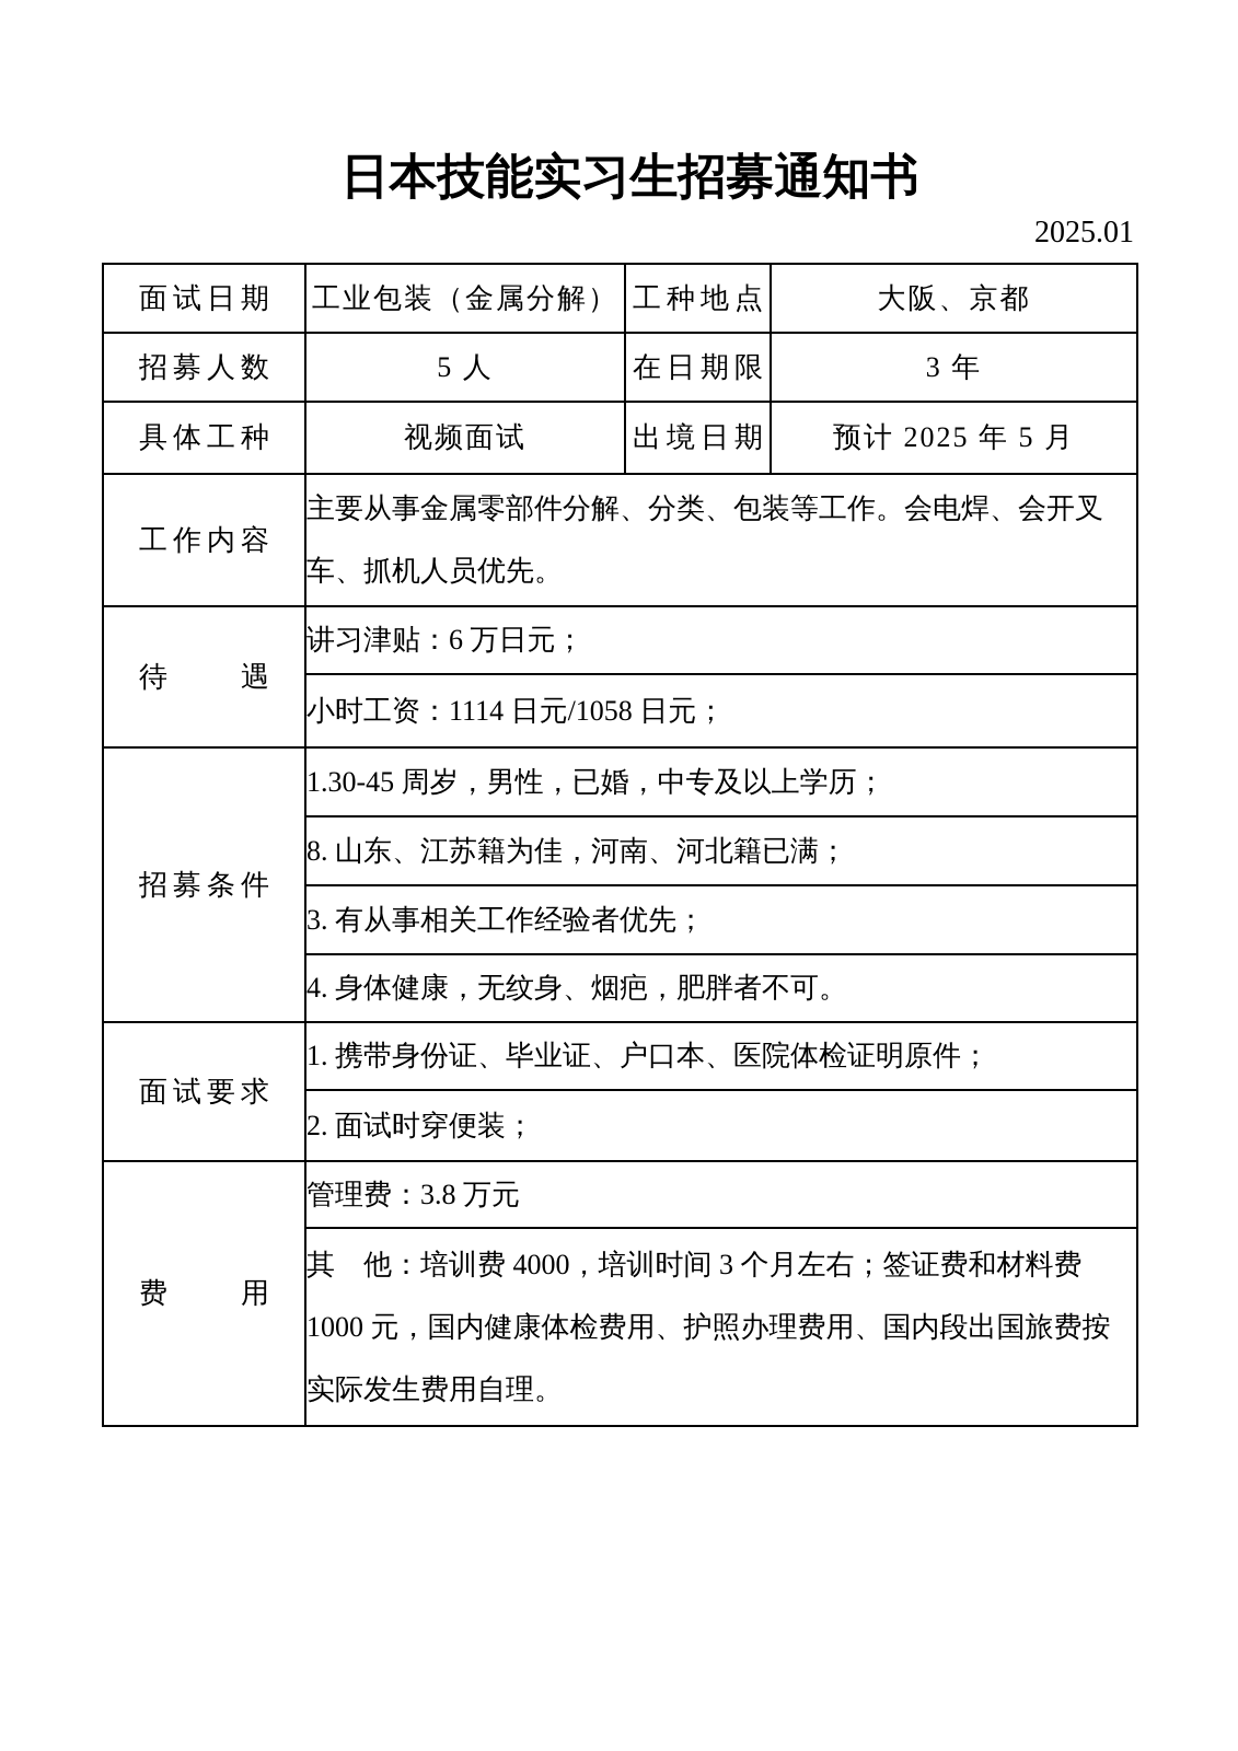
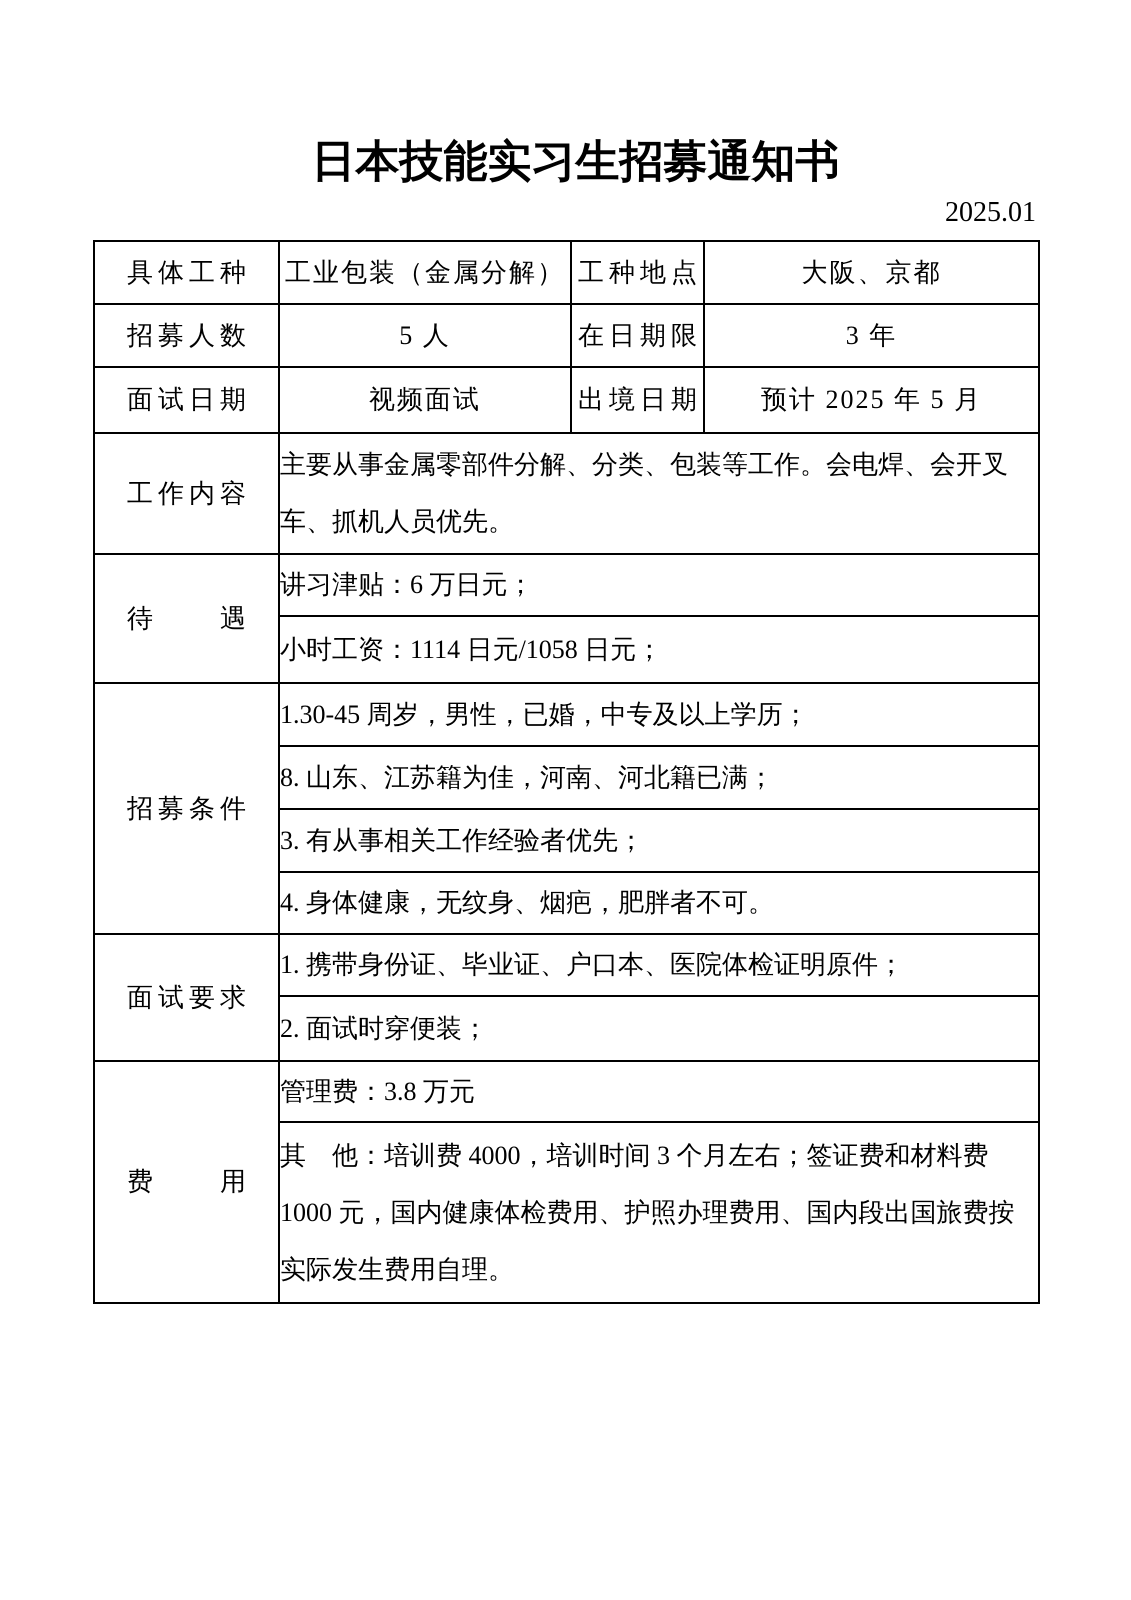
  日本技能实习生招募通知书
  2025.01
- 面试日期	工业包装（金属分解）	工种地点	大阪、京都
+ 具体工种	工业包装（金属分解）	工种地点	大阪、京都
  招募人数	5 人	在日期限	3 年
- 具体工种	视频面试	出境日期	预计 2025 年 5 月
+ 面试日期	视频面试	出境日期	预计 2025 年 5 月
  工作内容	主要从事金属零部件分解、分类、包装等工作。会电焊、会开叉车、抓机人员优先。
  待 遇	讲习津贴：6 万日元；
  小时工资：1114 日元/1058 日元；
  招募条件	1.30-45 周岁，男性，已婚，中专及以上学历；
  8. 山东、江苏籍为佳，河南、河北籍已满；
  3. 有从事相关工作经验者优先；
  4. 身体健康，无纹身、烟疤，肥胖者不可。
  面试要求	1. 携带身份证、毕业证、户口本、医院体检证明原件；
  2. 面试时穿便装；
  费 用	管理费：3.8 万元
  其 他：培训费 4000，培训时间 3 个月左右；签证费和材料费 1000 元，国内健康体检费用、护照办理费用、国内段出国旅费按实际发生费用自理。
